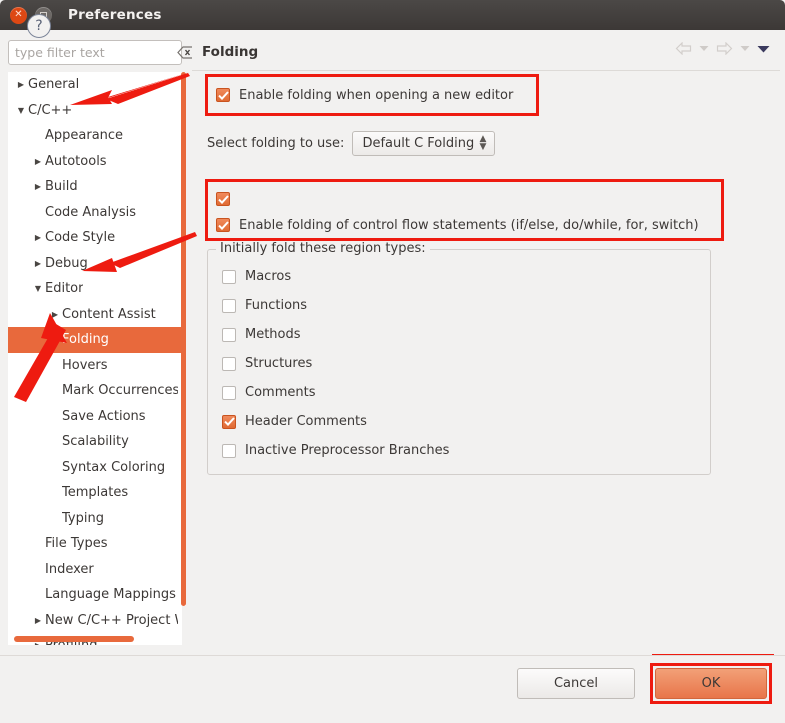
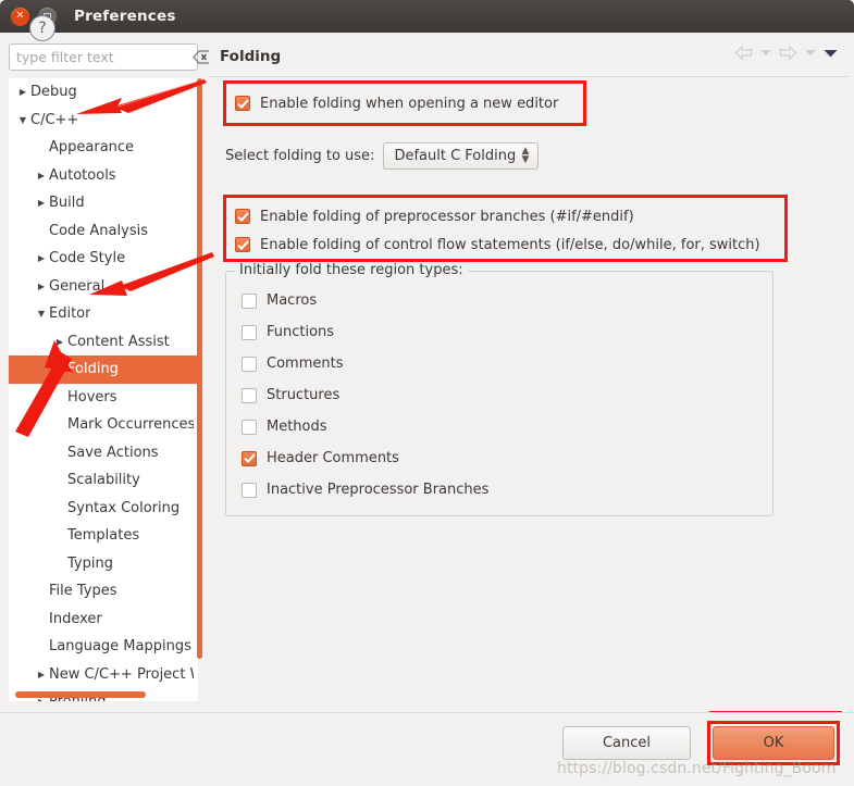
  ✕
  Preferences
  type filter text
  ▶
- General
+ Debug
  ▼
  C/C++
  Appearance
  ▶
  Autotools
  ▶
  Build
  Code Analysis
  ▶
  Code Style
  ▶
- Debug
+ General
  ▼
  Editor
  ▶
  Content Assist
  Folding
  Hovers
  Mark Occurrences
  Save Actions
  Scalability
  Syntax Coloring
  Templates
  Typing
  File Types
  Indexer
  Language Mappings
  ▶
  New C/C++ Project
  Folding
  Enable folding when opening a new editor
  Select folding to use:
  Default C Folding
  ▲
  ▼
+ Enable folding of preprocessor branches (#if/#endif)
  Enable folding of control flow statements (if/else, do/while, for, switch)
  Initially fold these region types:
  Macros
  Functions
- Methods
+ Comments
  Structures
- Comments
+ Methods
  Header Comments
  Inactive Preprocessor Branches
  ?
  Cancel
  OK
+ https://blog.csdn.net/Fighting_Boom
